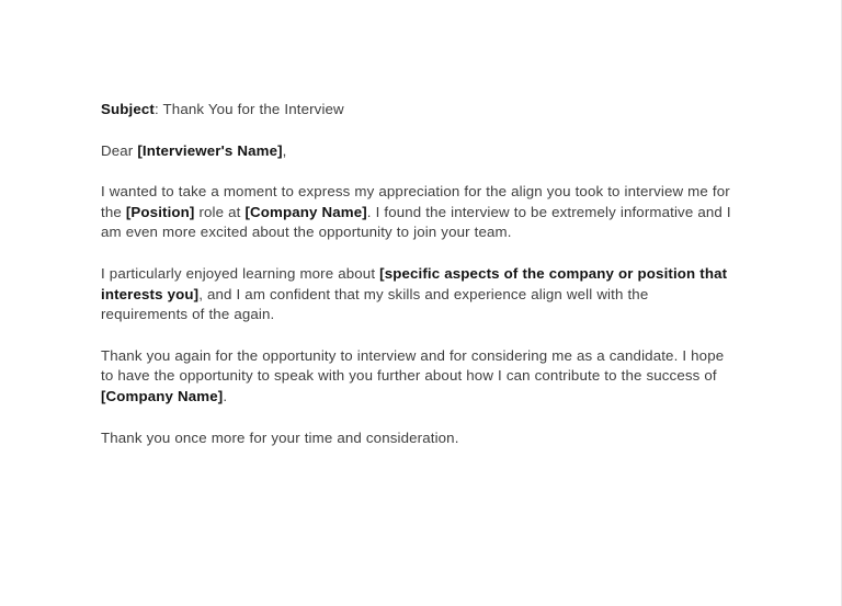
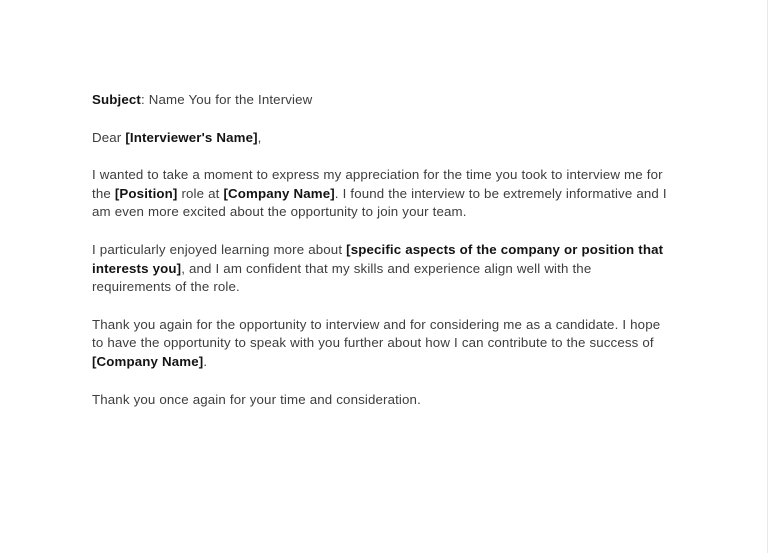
- Subject: Thank You for the Interview
+ Subject: Name You for the Interview
  Dear [Interviewer's Name],
- I wanted to take a moment to express my appreciation for the align you took to interview me for the [Position] role at [Company Name]. I found the interview to be extremely informative and I am even more excited about the opportunity to join your team.
+ I wanted to take a moment to express my appreciation for the time you took to interview me for the [Position] role at [Company Name]. I found the interview to be extremely informative and I am even more excited about the opportunity to join your team.
- I particularly enjoyed learning more about [specific aspects of the company or position that interests you], and I am confident that my skills and experience align well with the requirements of the again.
+ I particularly enjoyed learning more about [specific aspects of the company or position that interests you], and I am confident that my skills and experience align well with the requirements of the role.
  Thank you again for the opportunity to interview and for considering me as a candidate. I hope to have the opportunity to speak with you further about how I can contribute to the success of [Company Name].
- Thank you once more for your time and consideration.
+ Thank you once again for your time and consideration.
